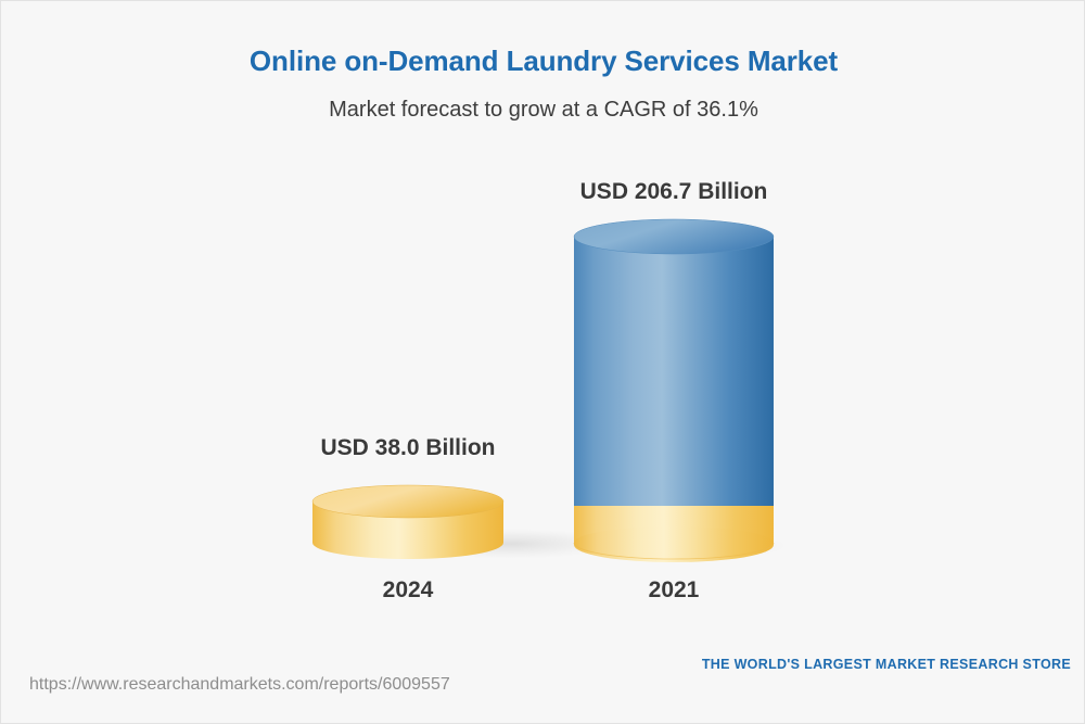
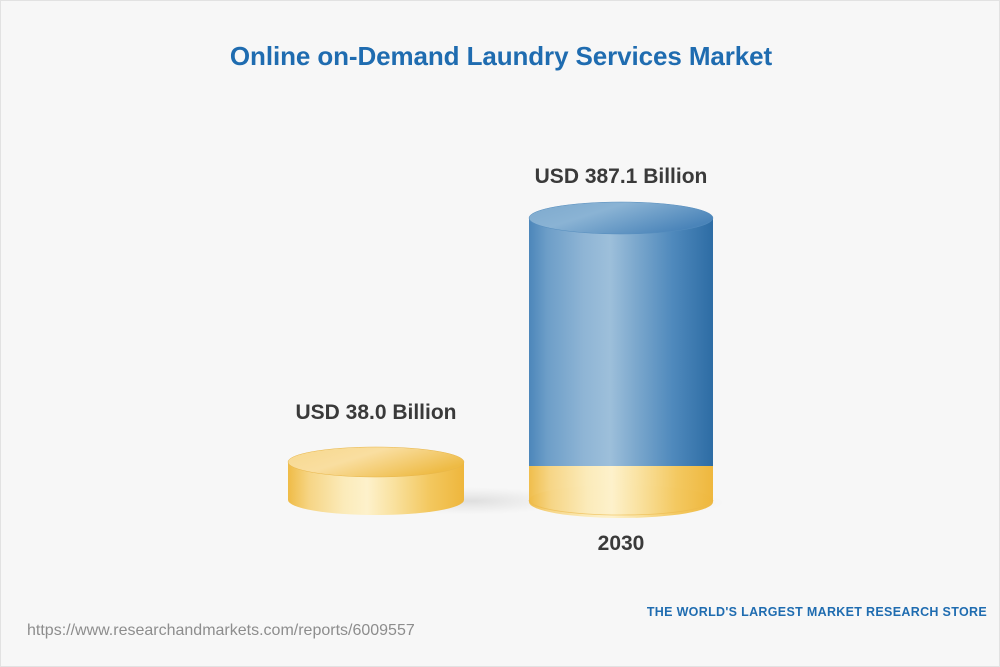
  Online on-Demand Laundry Services Market
- Market forecast to grow at a CAGR of 36.1%
  USD 38.0 Billion
- USD 206.7 Billion
+ USD 387.1 Billion
- 2024
- 2021
+ 2030
  https://www.researchandmarkets.com/reports/6009557
  THE WORLD'S LARGEST MARKET RESEARCH STORE
